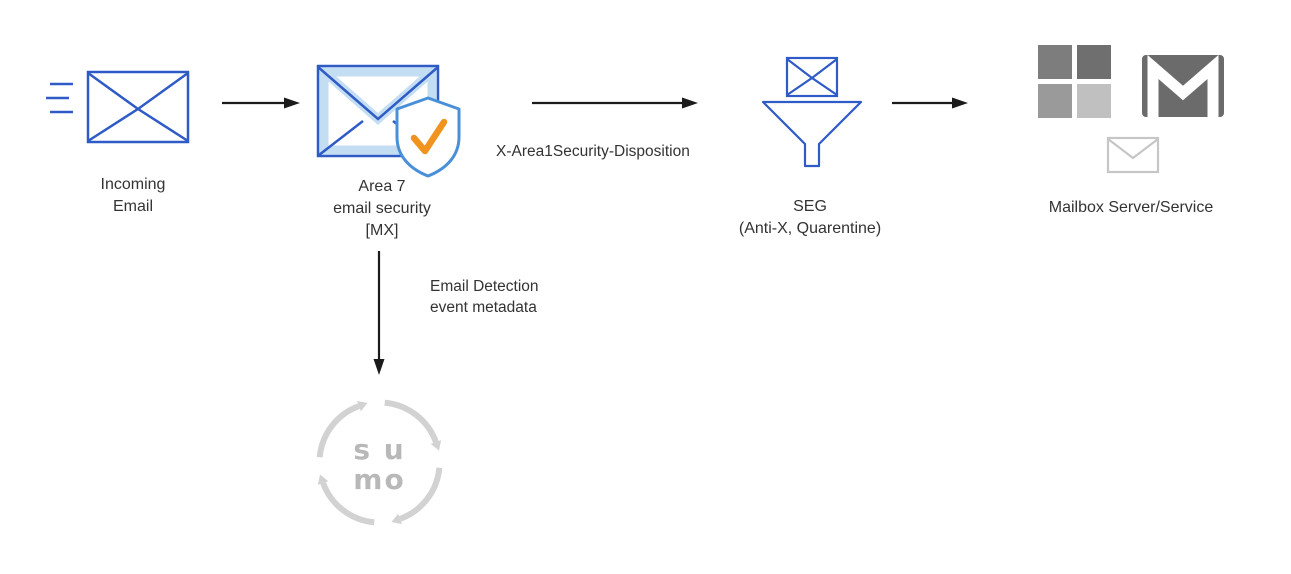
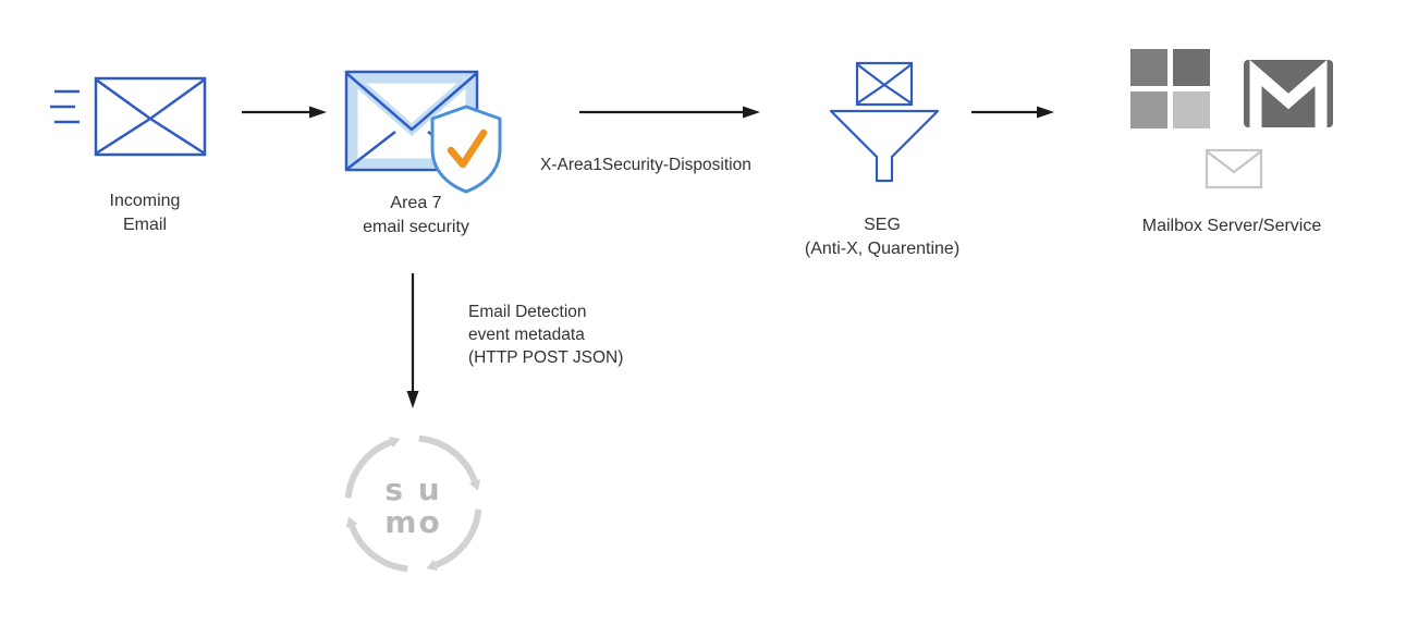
  Incoming
  Email
  Area 7
  email security
- [MX]
  X-Area1Security-Disposition
  SEG
  (Anti-X, Quarentine)
  Mailbox Server/Service
  Email Detection
  event metadata
+ (HTTP POST JSON)
  s u
  mo
